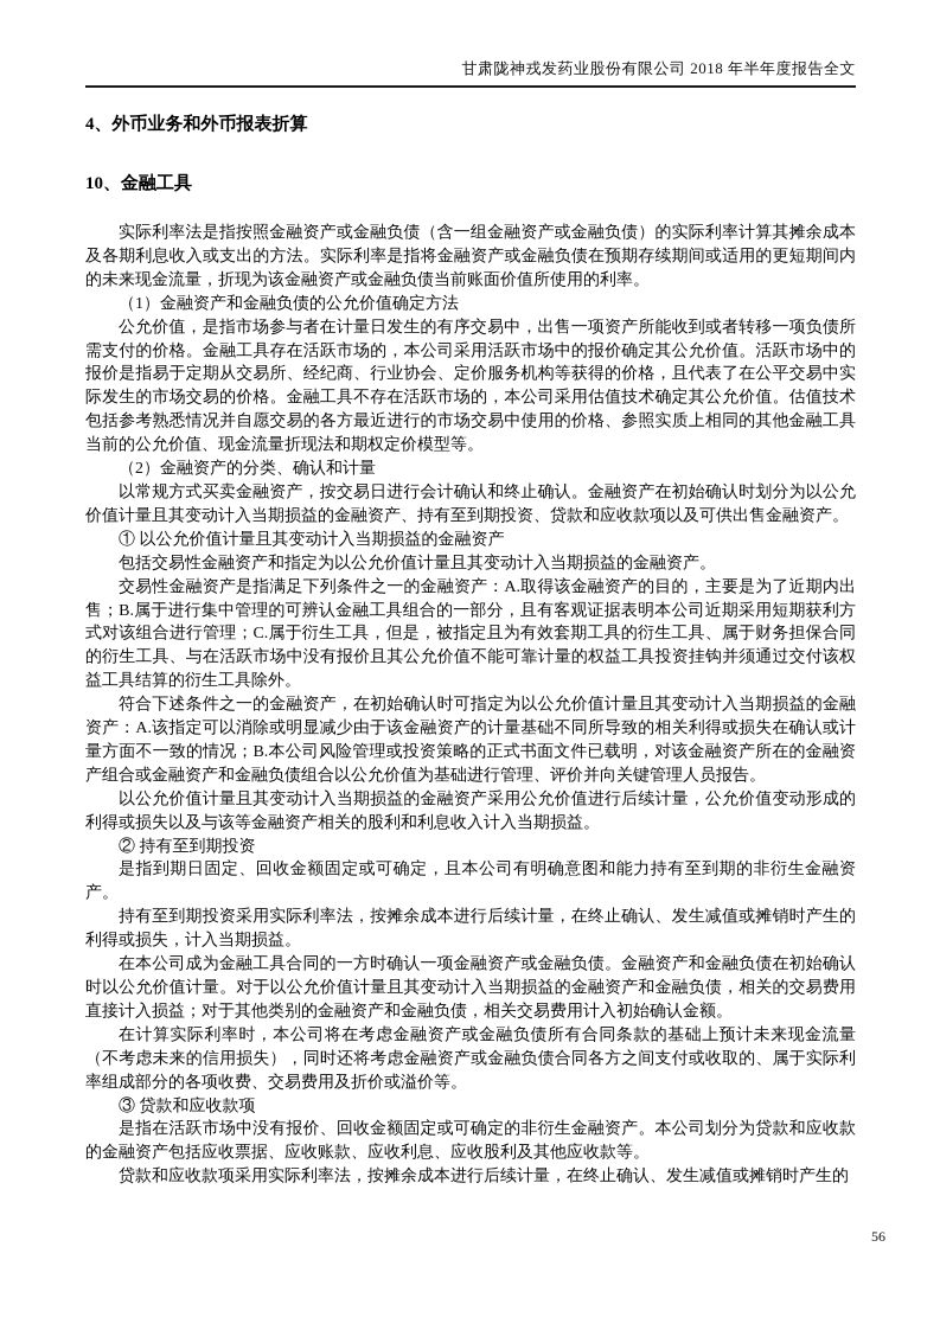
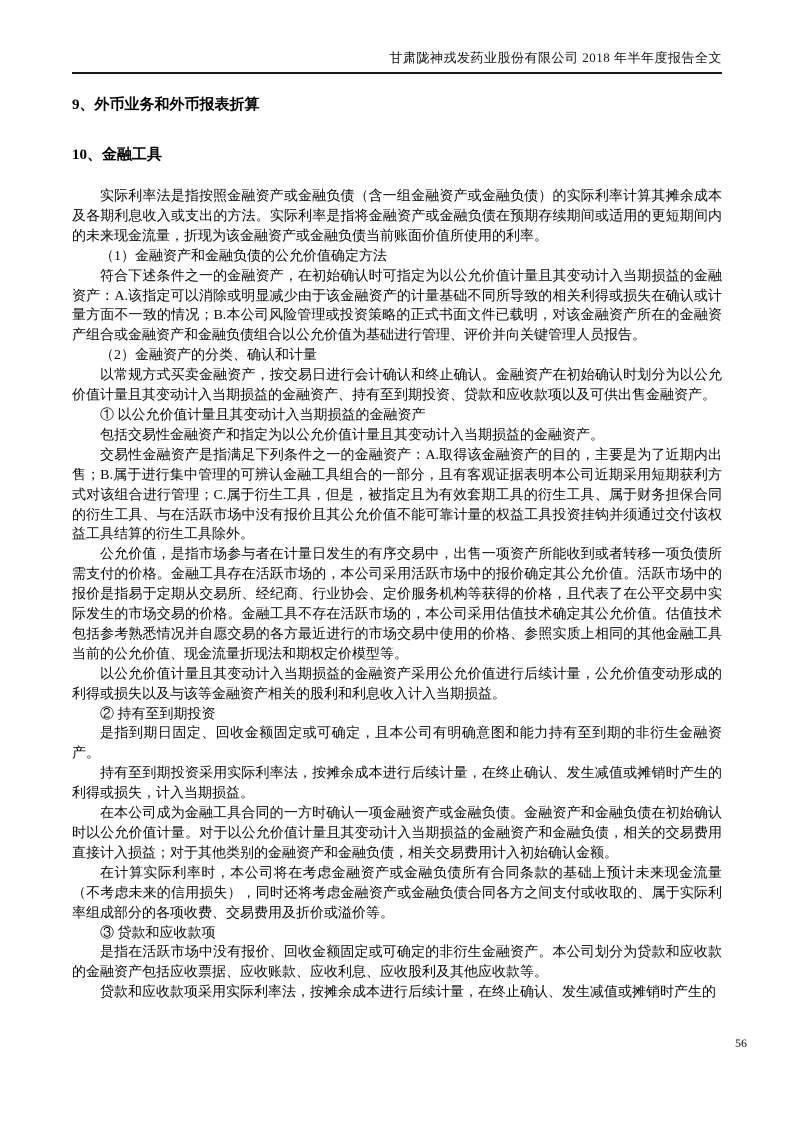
  甘肃陇神戎发药业股份有限公司 2018 年半年度报告全文
- 4、外币业务和外币报表折算
+ 9、外币业务和外币报表折算
  10、金融工具
  实际利率法是指按照金融资产或金融负债（含一组金融资产或金融负债）的实际利率计算其摊余成本及各期利息收入或支出的方法。实际利率是指将金融资产或金融负债在预期存续期间或适用的更短期间内的未来现金流量，折现为该金融资产或金融负债当前账面价值所使用的利率。
  （1）金融资产和金融负债的公允价值确定方法
- 公允价值，是指市场参与者在计量日发生的有序交易中，出售一项资产所能收到或者转移一项负债所需支付的价格。金融工具存在活跃市场的，本公司采用活跃市场中的报价确定其公允价值。活跃市场中的报价是指易于定期从交易所、经纪商、行业协会、定价服务机构等获得的价格，且代表了在公平交易中实际发生的市场交易的价格。金融工具不存在活跃市场的，本公司采用估值技术确定其公允价值。估值技术包括参考熟悉情况并自愿交易的各方最近进行的市场交易中使用的价格、参照实质上相同的其他金融工具当前的公允价值、现金流量折现法和期权定价模型等。
+ 符合下述条件之一的金融资产，在初始确认时可指定为以公允价值计量且其变动计入当期损益的金融资产：A.该指定可以消除或明显减少由于该金融资产的计量基础不同所导致的相关利得或损失在确认或计量方面不一致的情况；B.本公司风险管理或投资策略的正式书面文件已载明，对该金融资产所在的金融资产组合或金融资产和金融负债组合以公允价值为基础进行管理、评价并向关键管理人员报告。
  （2）金融资产的分类、确认和计量
  以常规方式买卖金融资产，按交易日进行会计确认和终止确认。金融资产在初始确认时划分为以公允价值计量且其变动计入当期损益的金融资产、持有至到期投资、贷款和应收款项以及可供出售金融资产。
  ① 以公允价值计量且其变动计入当期损益的金融资产
  包括交易性金融资产和指定为以公允价值计量且其变动计入当期损益的金融资产。
  交易性金融资产是指满足下列条件之一的金融资产：A.取得该金融资产的目的，主要是为了近期内出售；B.属于进行集中管理的可辨认金融工具组合的一部分，且有客观证据表明本公司近期采用短期获利方式对该组合进行管理；C.属于衍生工具，但是，被指定且为有效套期工具的衍生工具、属于财务担保合同的衍生工具、与在活跃市场中没有报价且其公允价值不能可靠计量的权益工具投资挂钩并须通过交付该权益工具结算的衍生工具除外。
- 符合下述条件之一的金融资产，在初始确认时可指定为以公允价值计量且其变动计入当期损益的金融资产：A.该指定可以消除或明显减少由于该金融资产的计量基础不同所导致的相关利得或损失在确认或计量方面不一致的情况；B.本公司风险管理或投资策略的正式书面文件已载明，对该金融资产所在的金融资产组合或金融资产和金融负债组合以公允价值为基础进行管理、评价并向关键管理人员报告。
+ 公允价值，是指市场参与者在计量日发生的有序交易中，出售一项资产所能收到或者转移一项负债所需支付的价格。金融工具存在活跃市场的，本公司采用活跃市场中的报价确定其公允价值。活跃市场中的报价是指易于定期从交易所、经纪商、行业协会、定价服务机构等获得的价格，且代表了在公平交易中实际发生的市场交易的价格。金融工具不存在活跃市场的，本公司采用估值技术确定其公允价值。估值技术包括参考熟悉情况并自愿交易的各方最近进行的市场交易中使用的价格、参照实质上相同的其他金融工具当前的公允价值、现金流量折现法和期权定价模型等。
  以公允价值计量且其变动计入当期损益的金融资产采用公允价值进行后续计量，公允价值变动形成的利得或损失以及与该等金融资产相关的股利和利息收入计入当期损益。
  ② 持有至到期投资
  是指到期日固定、回收金额固定或可确定，且本公司有明确意图和能力持有至到期的非衍生金融资产。
  持有至到期投资采用实际利率法，按摊余成本进行后续计量，在终止确认、发生减值或摊销时产生的利得或损失，计入当期损益。
  在本公司成为金融工具合同的一方时确认一项金融资产或金融负债。金融资产和金融负债在初始确认时以公允价值计量。对于以公允价值计量且其变动计入当期损益的金融资产和金融负债，相关的交易费用直接计入损益；对于其他类别的金融资产和金融负债，相关交易费用计入初始确认金额。
  在计算实际利率时，本公司将在考虑金融资产或金融负债所有合同条款的基础上预计未来现金流量（不考虑未来的信用损失），同时还将考虑金融资产或金融负债合同各方之间支付或收取的、属于实际利率组成部分的各项收费、交易费用及折价或溢价等。
  ③ 贷款和应收款项
  是指在活跃市场中没有报价、回收金额固定或可确定的非衍生金融资产。本公司划分为贷款和应收款的金融资产包括应收票据、应收账款、应收利息、应收股利及其他应收款等。
  贷款和应收款项采用实际利率法，按摊余成本进行后续计量，在终止确认、发生减值或摊销时产生的
  56
